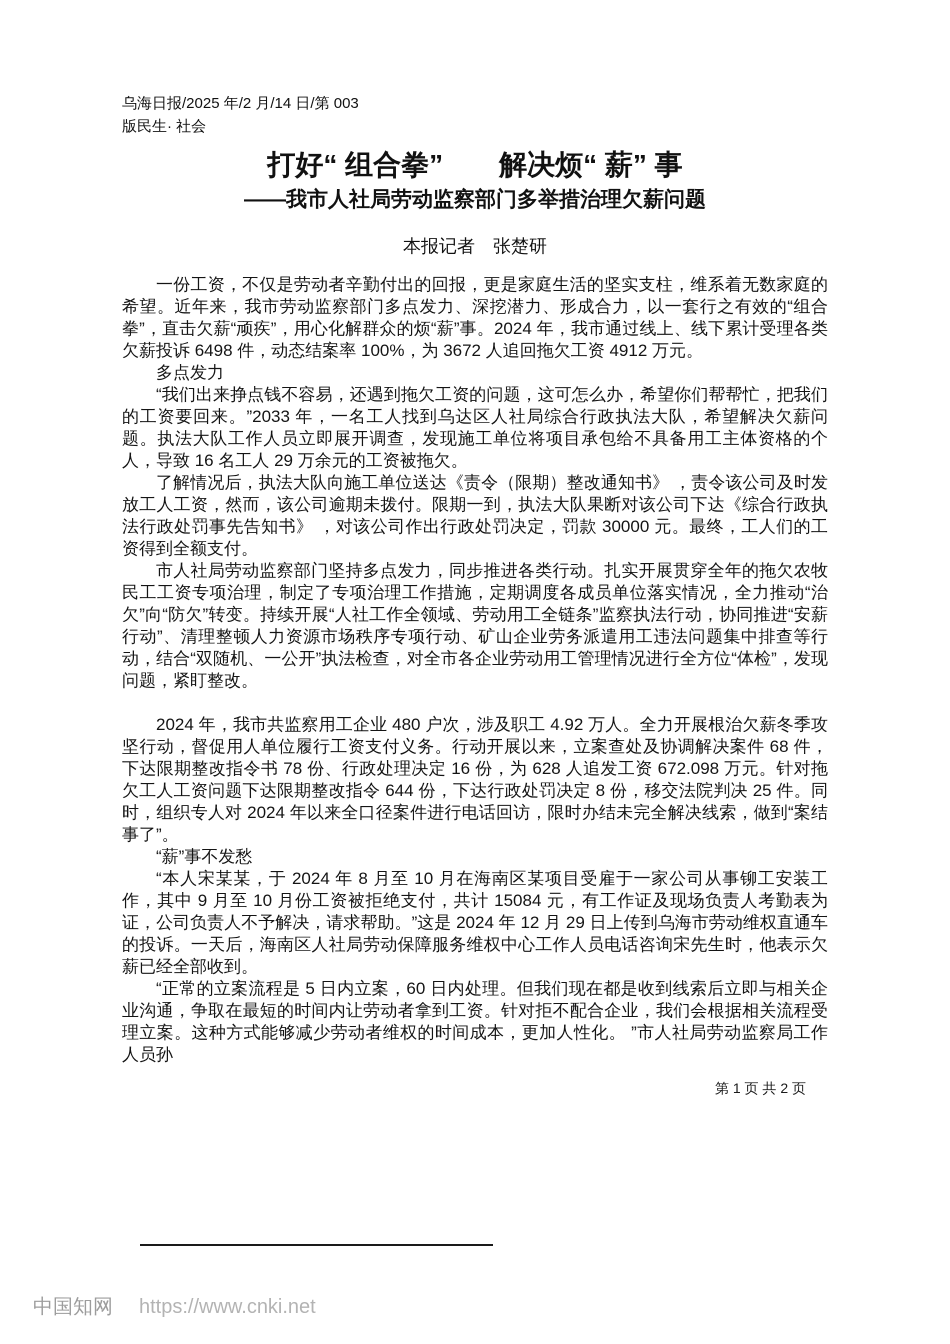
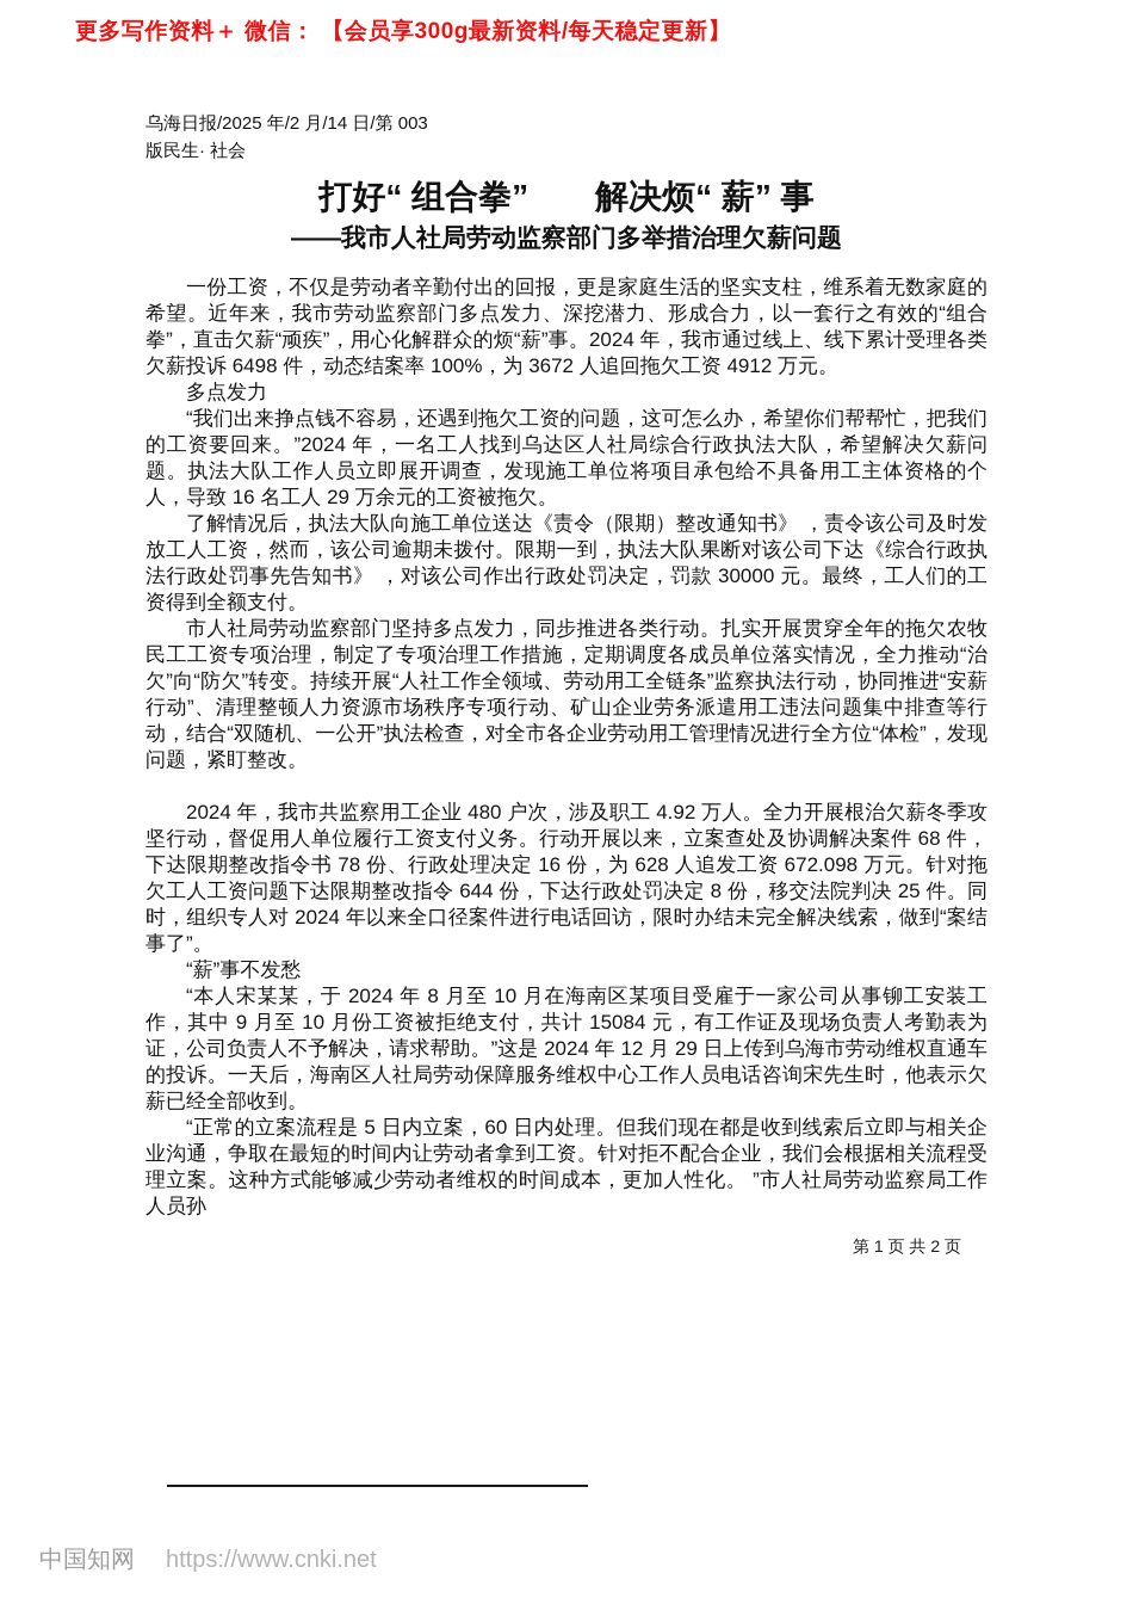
+ 更多写作资料＋ 微信： 【会员享300g最新资料/每天稳定更新】
  乌海日报/2025 年/2 月/14 日/第 003
  版民生· 社会
  打好“ 组合拳” 解决烦“ 薪” 事
  ——我市人社局劳动监察部门多举措治理欠薪问题
- 本报记者 张楚研
  一份工资，不仅是劳动者辛勤付出的回报，更是家庭生活的坚实支柱，维系着无数家庭的希望。近年来，我市劳动监察部门多点发力、深挖潜力、形成合力，以一套行之有效的“组合拳”，直击欠薪“顽疾”，用心化解群众的烦“薪”事。2024 年，我市通过线上、线下累计受理各类欠薪投诉 6498 件，动态结案率 100%，为 3672 人追回拖欠工资 4912 万元。
  多点发力
- “我们出来挣点钱不容易，还遇到拖欠工资的问题，这可怎么办，希望你们帮帮忙，把我们的工资要回来。”2033 年，一名工人找到乌达区人社局综合行政执法大队，希望解决欠薪问题。执法大队工作人员立即展开调查，发现施工单位将项目承包给不具备用工主体资格的个人，导致 16 名工人 29 万余元的工资被拖欠。
+ “我们出来挣点钱不容易，还遇到拖欠工资的问题，这可怎么办，希望你们帮帮忙，把我们的工资要回来。”2024 年，一名工人找到乌达区人社局综合行政执法大队，希望解决欠薪问题。执法大队工作人员立即展开调查，发现施工单位将项目承包给不具备用工主体资格的个人，导致 16 名工人 29 万余元的工资被拖欠。
  了解情况后，执法大队向施工单位送达《责令（限期）整改通知书》 ，责令该公司及时发放工人工资，然而，该公司逾期未拨付。限期一到，执法大队果断对该公司下达《综合行政执法行政处罚事先告知书》 ，对该公司作出行政处罚决定，罚款 30000 元。最终，工人们的工资得到全额支付。
  市人社局劳动监察部门坚持多点发力，同步推进各类行动。扎实开展贯穿全年的拖欠农牧民工工资专项治理，制定了专项治理工作措施，定期调度各成员单位落实情况，全力推动“治欠”向“防欠”转变。持续开展“人社工作全领域、劳动用工全链条”监察执法行动，协同推进“安薪行动”、清理整顿人力资源市场秩序专项行动、矿山企业劳务派遣用工违法问题集中排查等行动，结合“双随机、一公开”执法检查，对全市各企业劳动用工管理情况进行全方位“体检”，发现问题，紧盯整改。
  2024 年，我市共监察用工企业 480 户次，涉及职工 4.92 万人。全力开展根治欠薪冬季攻坚行动，督促用人单位履行工资支付义务。行动开展以来，立案查处及协调解决案件 68 件，下达限期整改指令书 78 份、行政处理决定 16 份，为 628 人追发工资 672.098 万元。针对拖欠工人工资问题下达限期整改指令 644 份，下达行政处罚决定 8 份，移交法院判决 25 件。同时，组织专人对 2024 年以来全口径案件进行电话回访，限时办结未完全解决线索，做到“案结事了”。
  “薪”事不发愁
  “本人宋某某，于 2024 年 8 月至 10 月在海南区某项目受雇于一家公司从事铆工安装工作，其中 9 月至 10 月份工资被拒绝支付，共计 15084 元，有工作证及现场负责人考勤表为证，公司负责人不予解决，请求帮助。”这是 2024 年 12 月 29 日上传到乌海市劳动维权直通车的投诉。一天后，海南区人社局劳动保障服务维权中心工作人员电话咨询宋先生时，他表示欠薪已经全部收到。
  “正常的立案流程是 5 日内立案，60 日内处理。但我们现在都是收到线索后立即与相关企业沟通，争取在最短的时间内让劳动者拿到工资。针对拒不配合企业，我们会根据相关流程受理立案。这种方式能够减少劳动者维权的时间成本，更加人性化。 ”市人社局劳动监察局工作人员孙
  第 1 页 共 2 页
  中国知网 https://www.cnki.net
